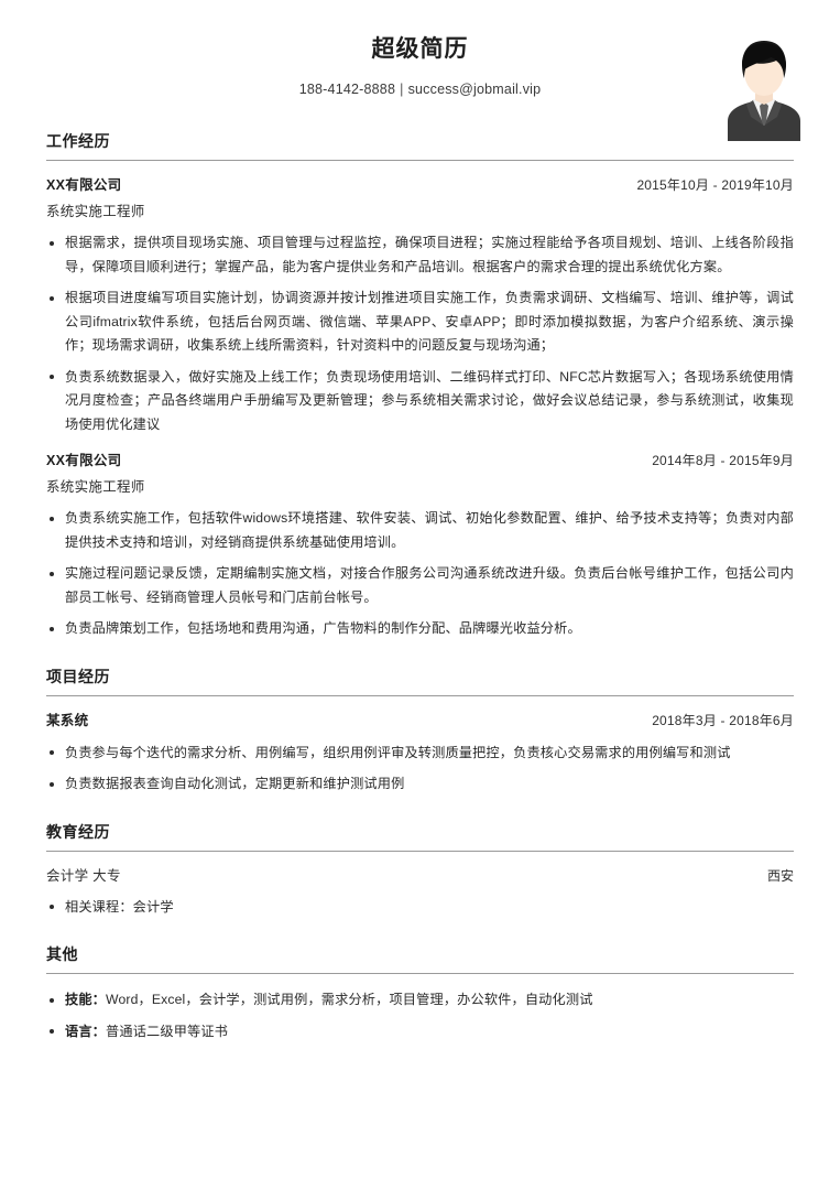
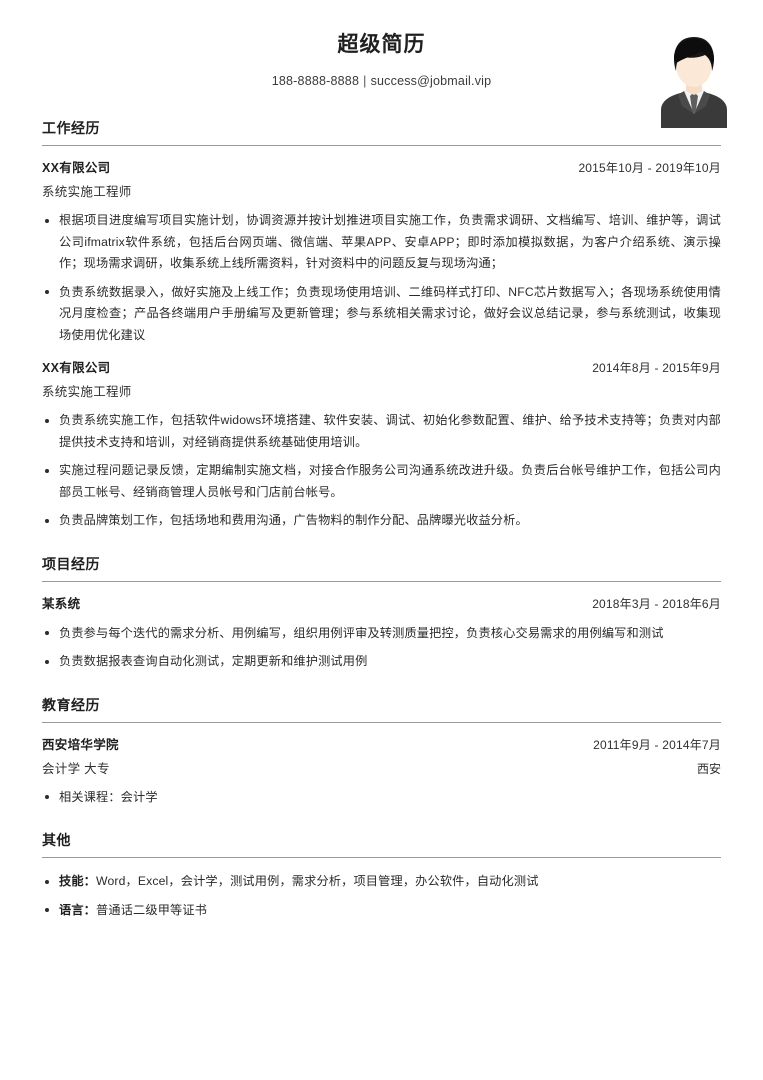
  超级简历
- 188-4142-8888 | success@jobmail.vip
+ 188-8888-8888 | success@jobmail.vip
  工作经历
  XX有限公司
  2015年10月 - 2019年10月
  系统实施工程师
- 根据需求，提供项目现场实施、项目管理与过程监控，确保项目进程；实施过程能给予各项目规划、培训、上线各阶段指导，保障项目顺利进行；掌握产品，能为客户提供业务和产品培训。根据客户的需求合理的提出系统优化方案。
  根据项目进度编写项目实施计划，协调资源并按计划推进项目实施工作，负责需求调研、文档编写、培训、维护等，调试公司ifmatrix软件系统，包括后台网页端、微信端、苹果APP、安卓APP；即时添加模拟数据，为客户介绍系统、演示操作；现场需求调研，收集系统上线所需资料，针对资料中的问题反复与现场沟通；
  负责系统数据录入，做好实施及上线工作；负责现场使用培训、二维码样式打印、NFC芯片数据写入；各现场系统使用情况月度检查；产品各终端用户手册编写及更新管理；参与系统相关需求讨论，做好会议总结记录，参与系统测试，收集现场使用优化建议
  XX有限公司
  2014年8月 - 2015年9月
  系统实施工程师
  负责系统实施工作，包括软件widows环境搭建、软件安装、调试、初始化参数配置、维护、给予技术支持等；负责对内部提供技术支持和培训，对经销商提供系统基础使用培训。
  实施过程问题记录反馈，定期编制实施文档，对接合作服务公司沟通系统改进升级。负责后台帐号维护工作，包括公司内部员工帐号、经销商管理人员帐号和门店前台帐号。
  负责品牌策划工作，包括场地和费用沟通，广告物料的制作分配、品牌曝光收益分析。
  项目经历
  某系统
  2018年3月 - 2018年6月
  负责参与每个迭代的需求分析、用例编写，组织用例评审及转测质量把控，负责核心交易需求的用例编写和测试
  负责数据报表查询自动化测试，定期更新和维护测试用例
  教育经历
+ 西安培华学院
+ 2011年9月 - 2014年7月
  会计学 大专
  西安
  相关课程：会计学
  其他
  技能：Word，Excel，会计学，测试用例，需求分析，项目管理，办公软件，自动化测试
  语言：普通话二级甲等证书
